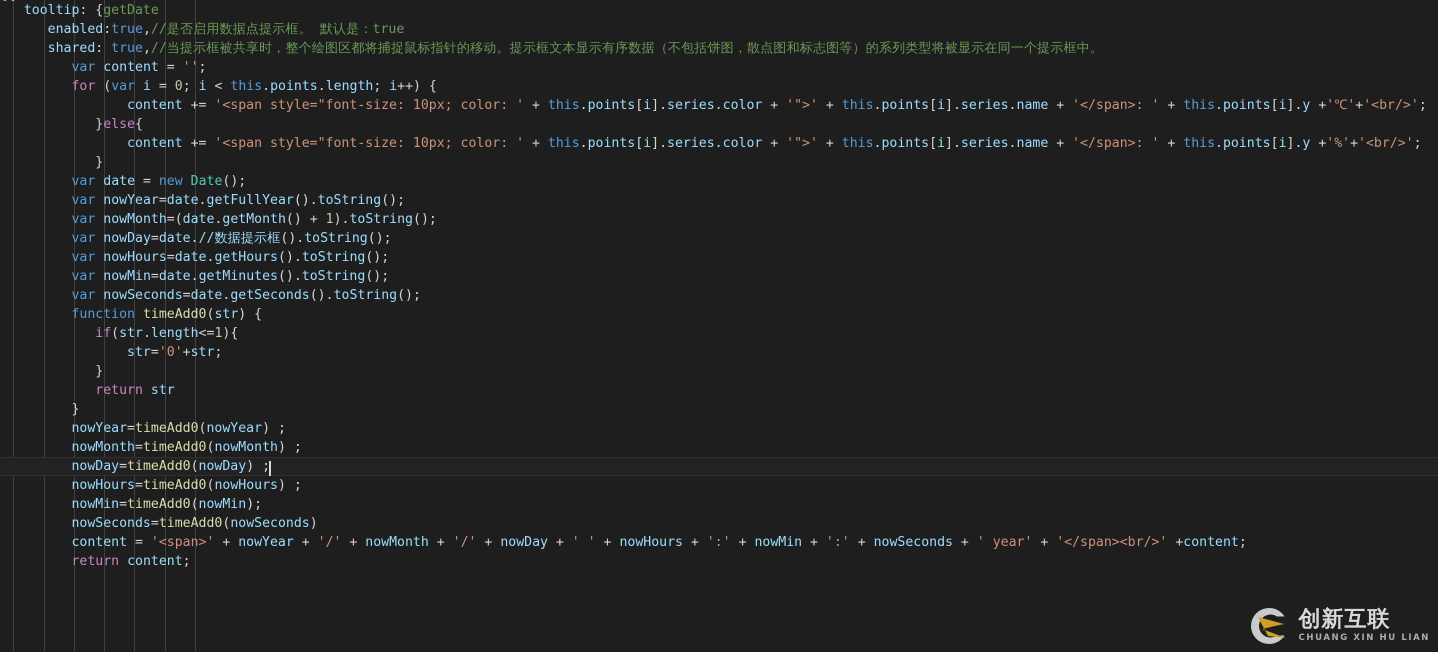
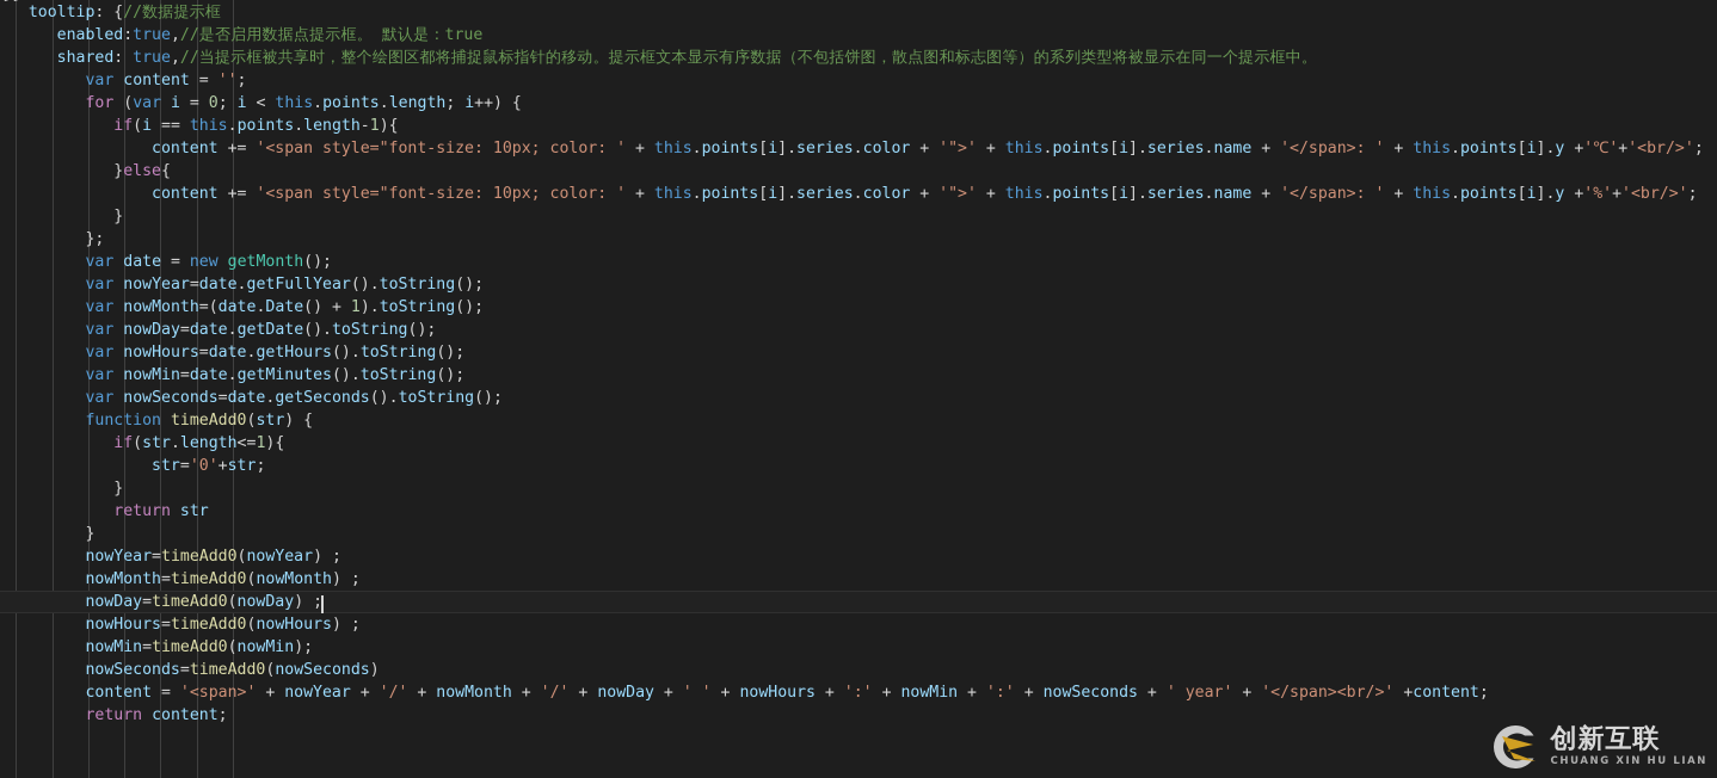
  }},
- tooltip: {getDate
+ tooltip: {//数据提示框
  enabled:true,//是否启用数据点提示框。 默认是：true
  shared: true,//当提示框被共享时，整个绘图区都将捕捉鼠标指针的移动。提示框文本显示有序数据（不包括饼图，散点图和标志图等）的系列类型将被显示在同一个提示框中。
  var content = '';
  for (var i = 0; i < this.points.length; i++) {
+ if(i == this.points.length-1){
  content += '<span style="font-size: 10px; color: ' + this.points[i].series.color + '">' + this.points[i].series.name + '</span>: ' + this.points[i].y +'℃'+'<br/>';
  }else{
  content += '<span style="font-size: 10px; color: ' + this.points[i].series.color + '">' + this.points[i].series.name + '</span>: ' + this.points[i].y +'%'+'<br/>';
  }
+ };
- var date = new Date();
+ var date = new getMonth();
  var nowYear=date.getFullYear().toString();
- var nowMonth=(date.getMonth() + 1).toString();
+ var nowMonth=(date.Date() + 1).toString();
- var nowDay=date.//数据提示框().toString();
+ var nowDay=date.getDate().toString();
  var nowHours=date.getHours().toString();
  var nowMin=date.getMinutes().toString();
  var nowSeconds=date.getSeconds().toString();
  function timeAdd0(str) {
  if(str.length<=1){
  str='0'+str;
  }
  return str
  }
  nowYear=timeAdd0(nowYear) ;
  nowMonth=timeAdd0(nowMonth) ;
  nowDay=timeAdd0(nowDay) ;
  nowHours=timeAdd0(nowHours) ;
  nowMin=timeAdd0(nowMin);
  nowSeconds=timeAdd0(nowSeconds)
  content = '<span>' + nowYear + '/' + nowMonth + '/' + nowDay + ' ' + nowHours + ':' + nowMin + ':' + nowSeconds + ' year' + '</span><br/>' +content;
  return content;
  创新互联
  CHUANG XIN HU LIAN
